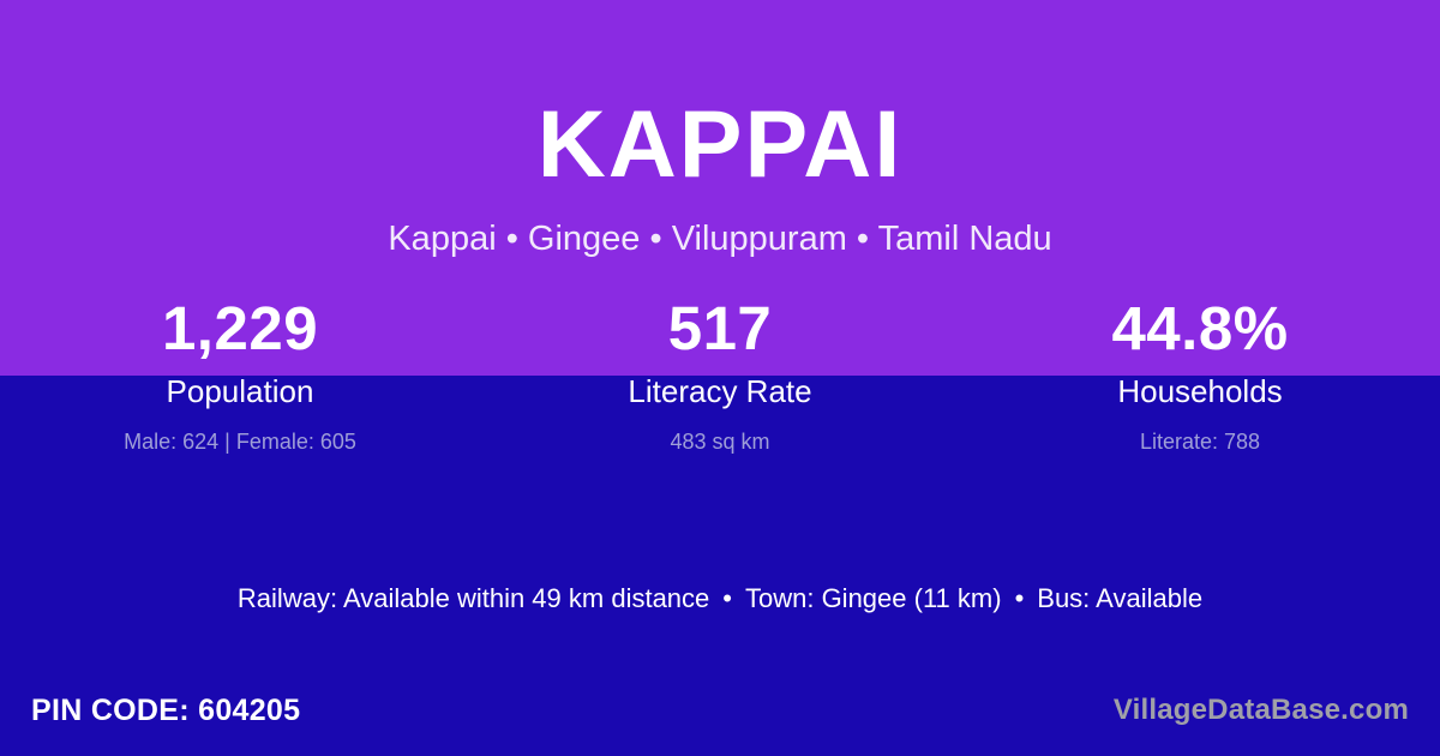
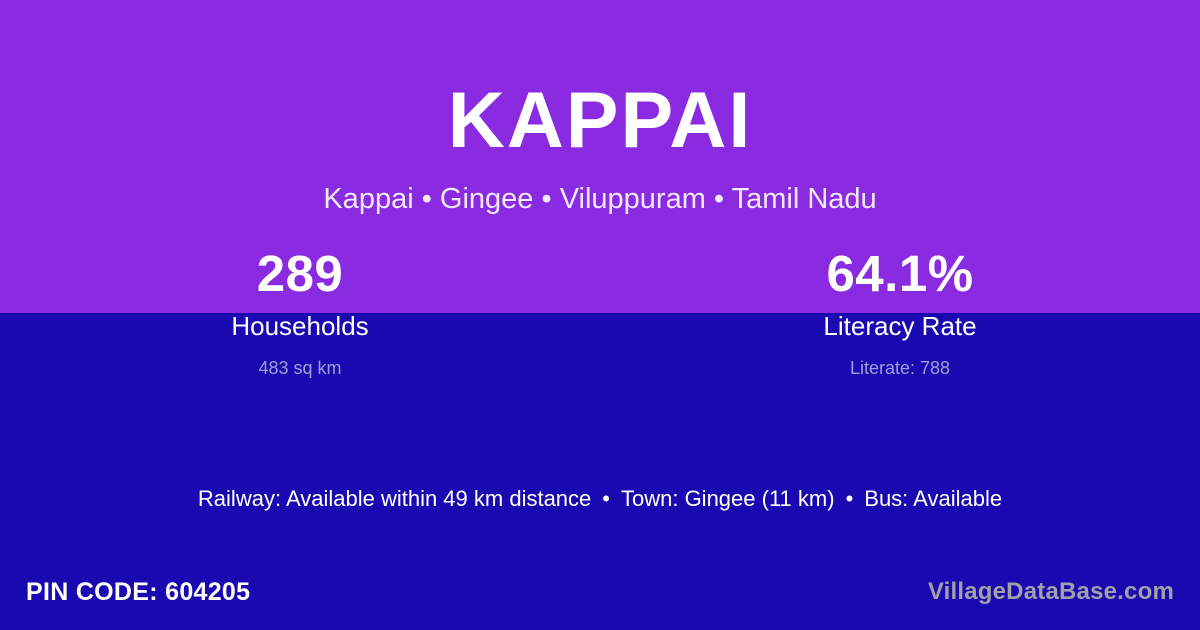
  KAPPAI
  Kappai • Gingee • Viluppuram • Tamil Nadu
- 1,229
- Population
- Male: 624 | Female: 605
- 517
+ 289
- Literacy Rate
+ Households
  483 sq km
- 44.8%
+ 64.1%
- Households
+ Literacy Rate
  Literate: 788
  Railway: Available within 49 km distance • Town: Gingee (11 km) • Bus: Available
  PIN CODE: 604205
  VillageDataBase.com
